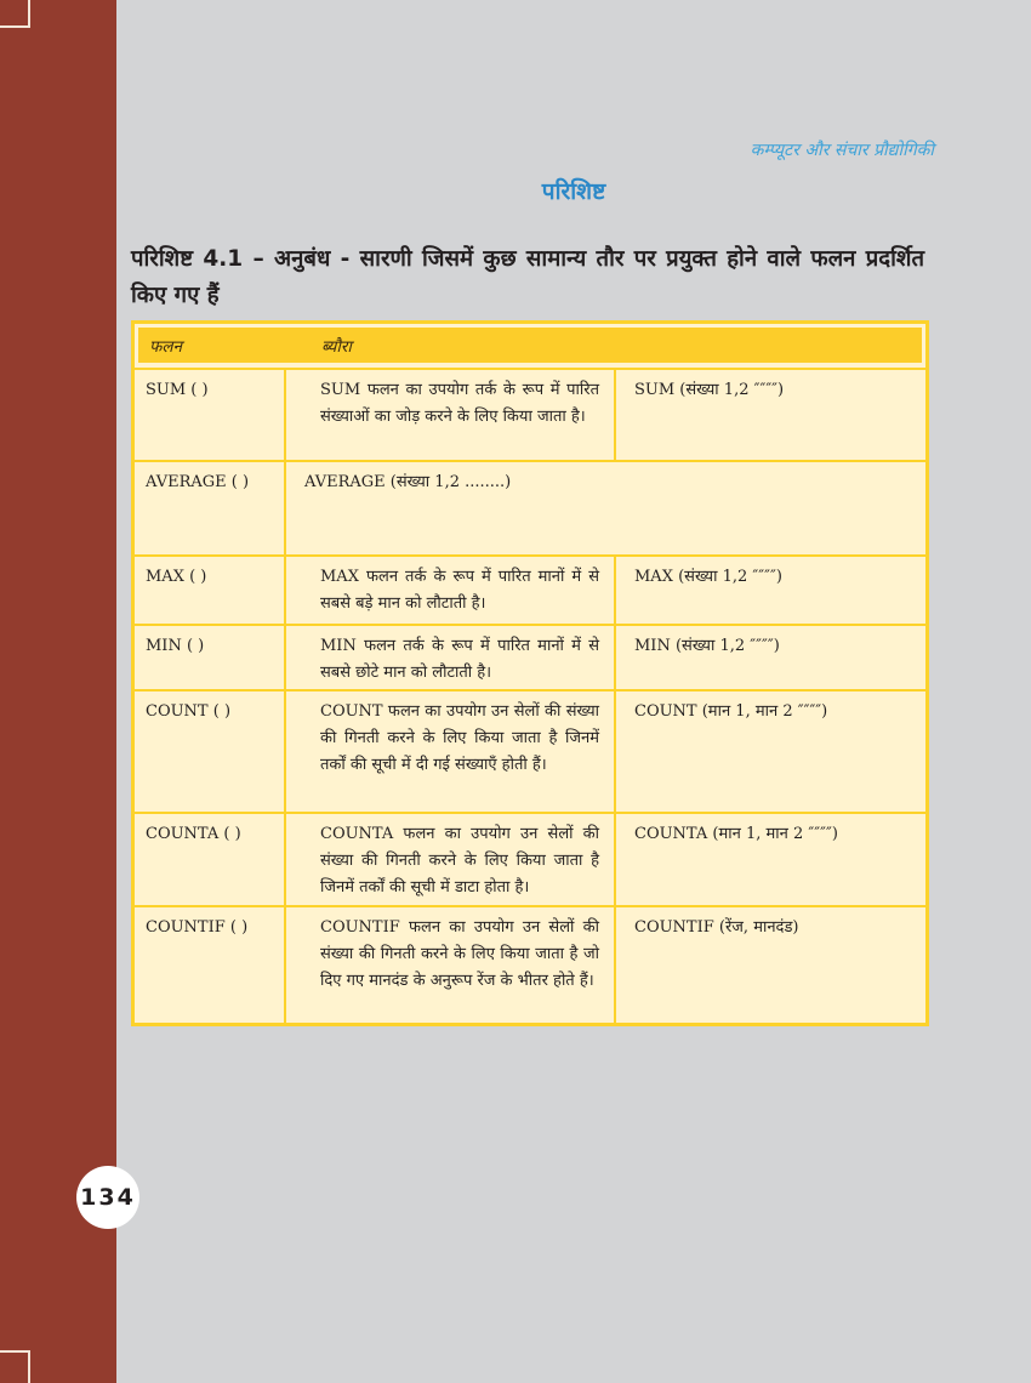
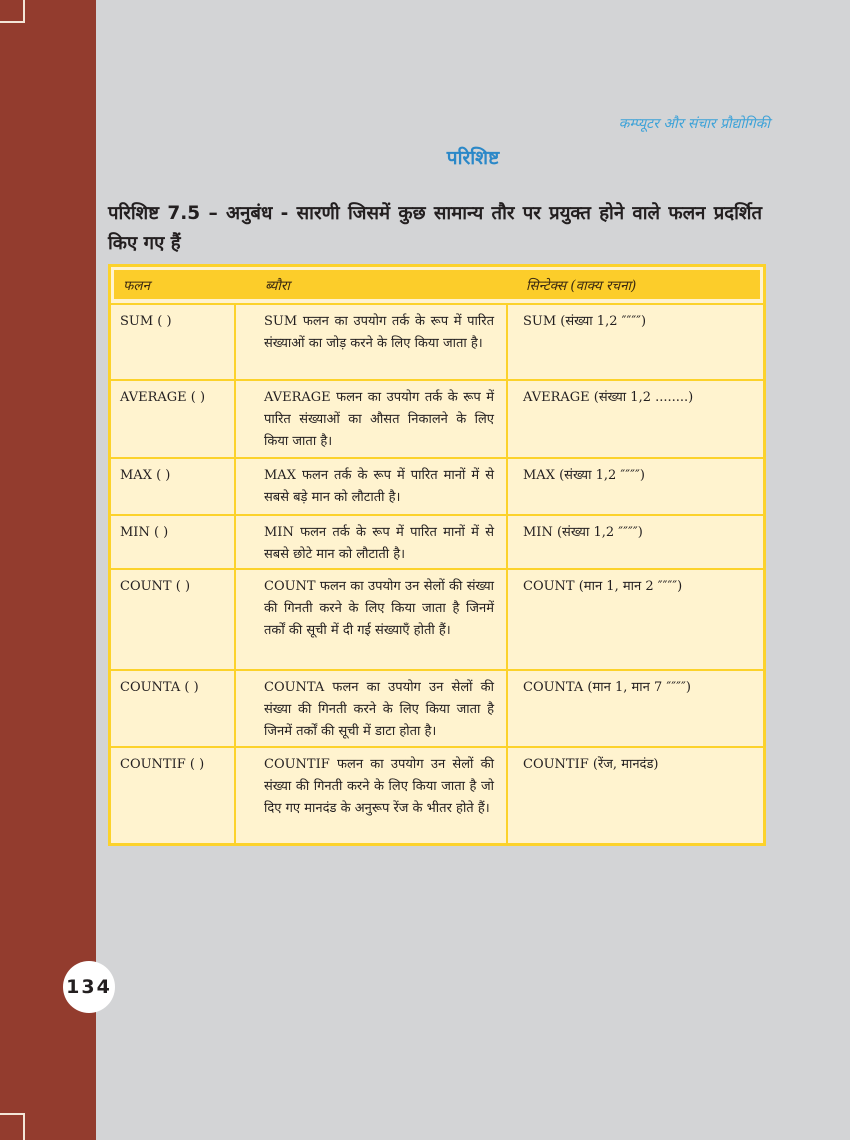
  134
  कम्प्यूटर और संचार प्रौद्योगिकी
  परिशिष्ट
- परिशिष्ट 4.1 – अनुबंध - सारणी जिसमें कुछ सामान्य तौर पर प्रयुक्त होने वाले फलन प्रदर्शित किए गए हैं
+ परिशिष्ट 7.5 – अनुबंध - सारणी जिसमें कुछ सामान्य तौर पर प्रयुक्त होने वाले फलन प्रदर्शित किए गए हैं
  फलन
  ब्यौरा
+ सिन्टेक्स (वाक्य रचना)
  SUM ( )
  SUM फलन का उपयोग तर्क के रूप में पारित संख्याओं का जोड़ करने के लिए किया जाता है।
  SUM (संख्या 1,2 ″″″″)
  AVERAGE ( )
+ AVERAGE फलन का उपयोग तर्क के रूप में पारित संख्याओं का औसत निकालने के लिए किया जाता है।
  AVERAGE (संख्या 1,2 ........)
  MAX ( )
  MAX फलन तर्क के रूप में पारित मानों में से सबसे बड़े मान को लौटाती है।
  MAX (संख्या 1,2 ″″″″)
  MIN ( )
  MIN फलन तर्क के रूप में पारित मानों में से सबसे छोटे मान को लौटाती है।
  MIN (संख्या 1,2 ″″″″)
  COUNT ( )
  COUNT फलन का उपयोग उन सेलों की संख्या की गिनती करने के लिए किया जाता है जिनमें तर्कों की सूची में दी गई संख्याएँ होती हैं।
  COUNT (मान 1, मान 2 ″″″″)
  COUNTA ( )
  COUNTA फलन का उपयोग उन सेलों की संख्या की गिनती करने के लिए किया जाता है जिनमें तर्कों की सूची में डाटा होता है।
- COUNTA (मान 1, मान 2 ″″″″)
+ COUNTA (मान 1, मान 7 ″″″″)
  COUNTIF ( )
  COUNTIF फलन का उपयोग उन सेलों की संख्या की गिनती करने के लिए किया जाता है जो दिए गए मानदंड के अनुरूप रेंज के भीतर होते हैं।
  COUNTIF (रेंज, मानदंड)
